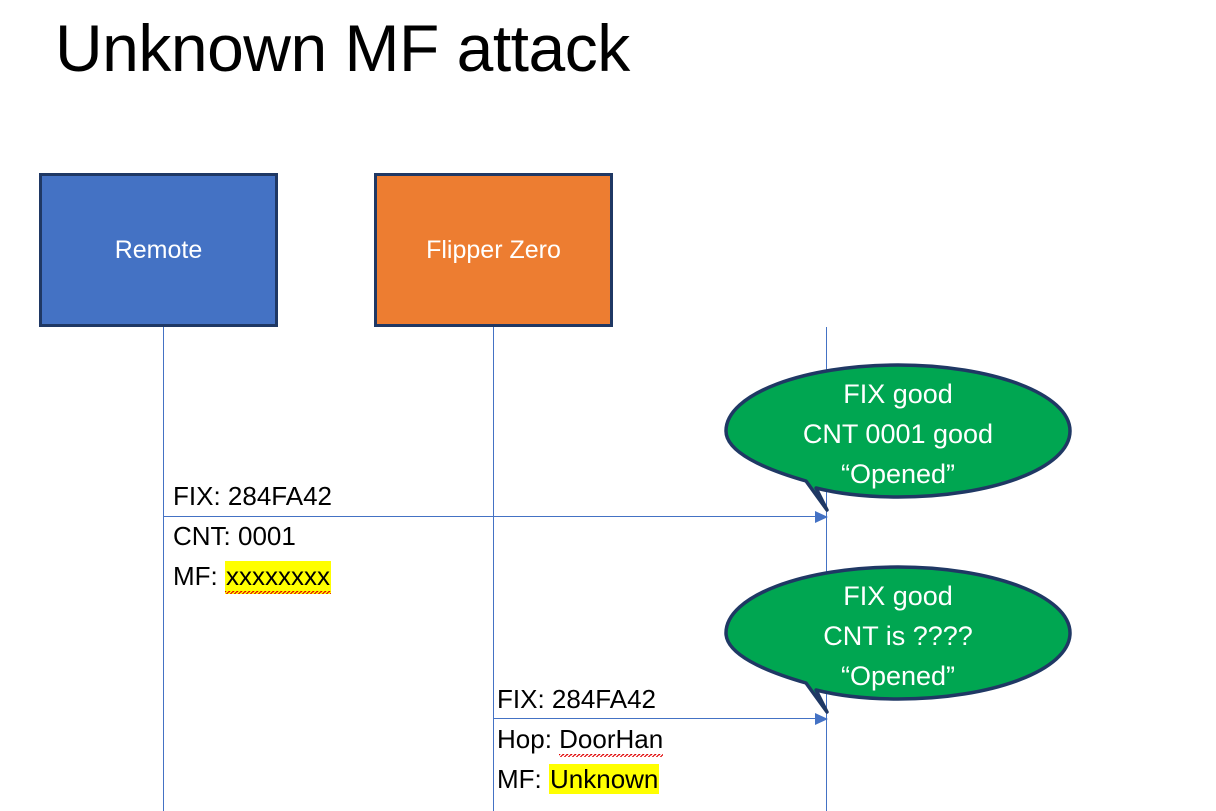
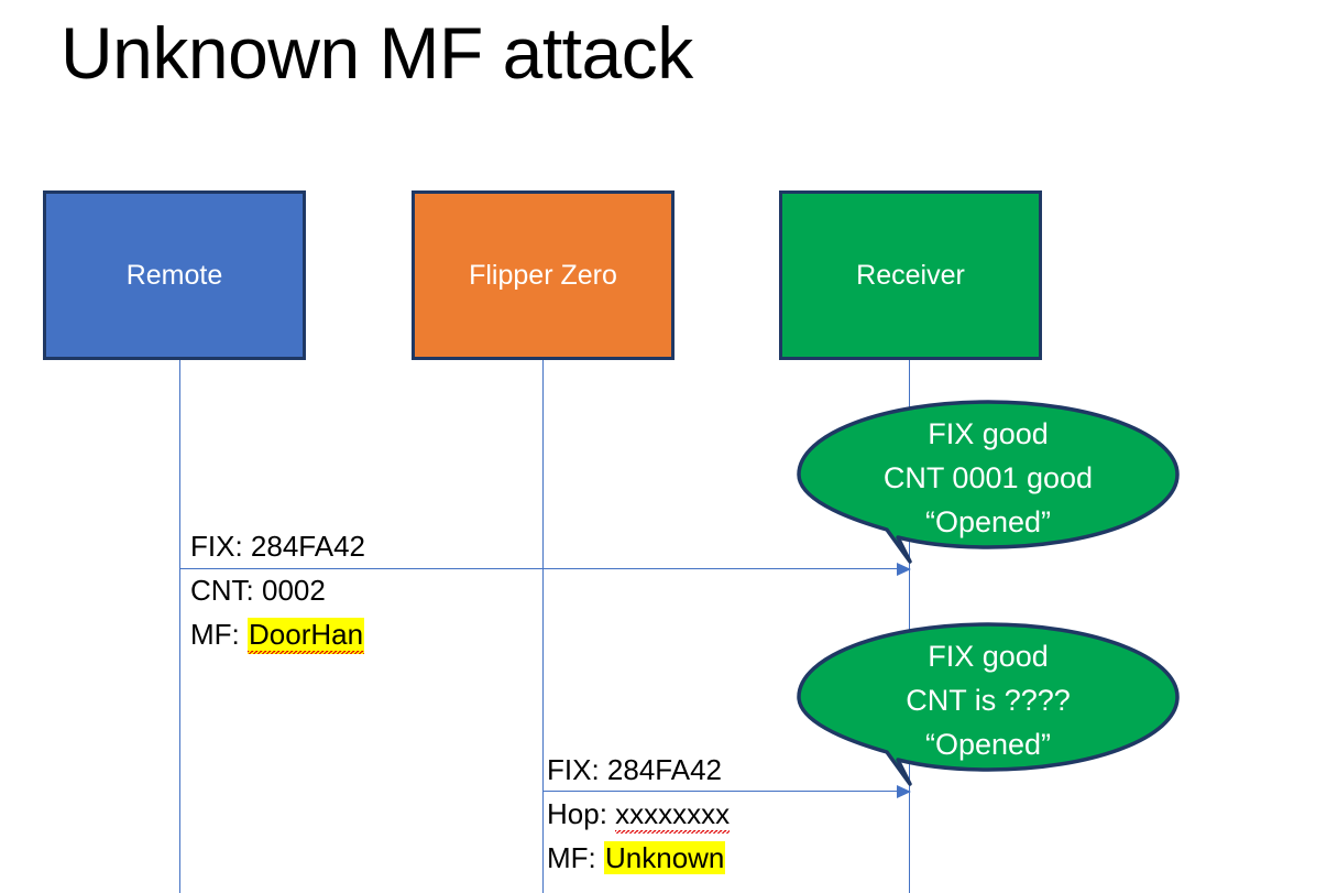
  Unknown MF attack
  Remote
  Flipper Zero
+ Receiver
  FIX: 284FA42
- CNT: 0001
+ CNT: 0002
- MF: xxxxxxxx
+ MF: DoorHan
  FIX: 284FA42
- Hop: DoorHan
+ Hop: xxxxxxxx
  MF: Unknown
  FIX good
  CNT 0001 good
  “Opened”
  FIX good
  CNT is ????
  “Opened”
